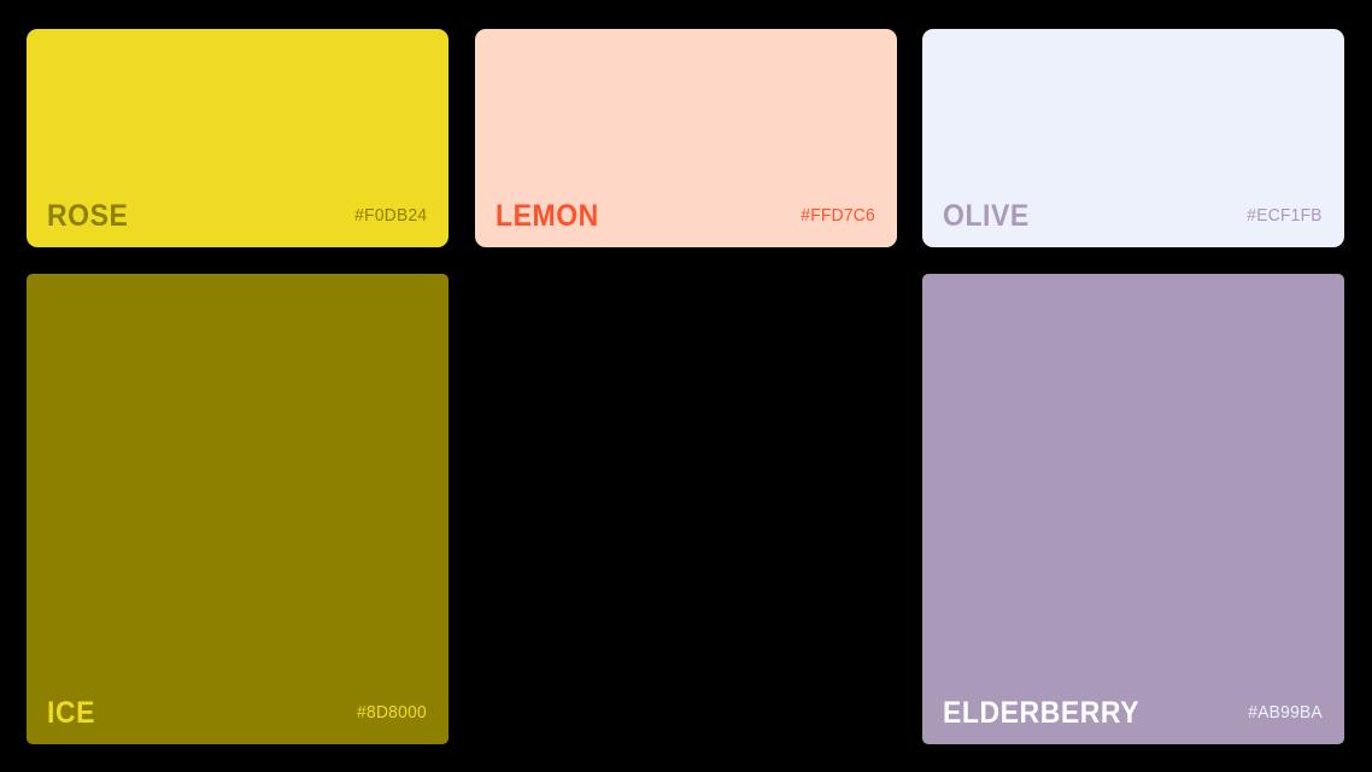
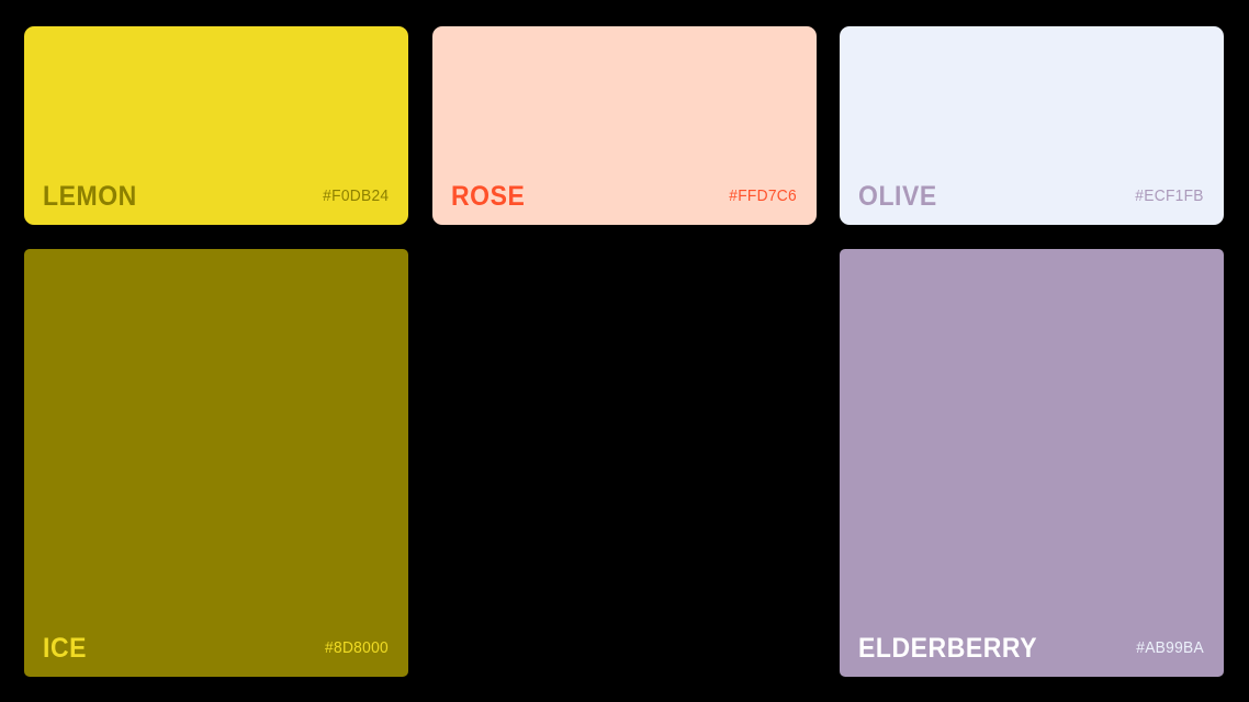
- ROSE
+ LEMON
  #F0DB24
- LEMON
+ ROSE
  #FFD7C6
  OLIVE
  #ECF1FB
  ICE
  #8D8000
  ELDERBERRY
  #AB99BA
